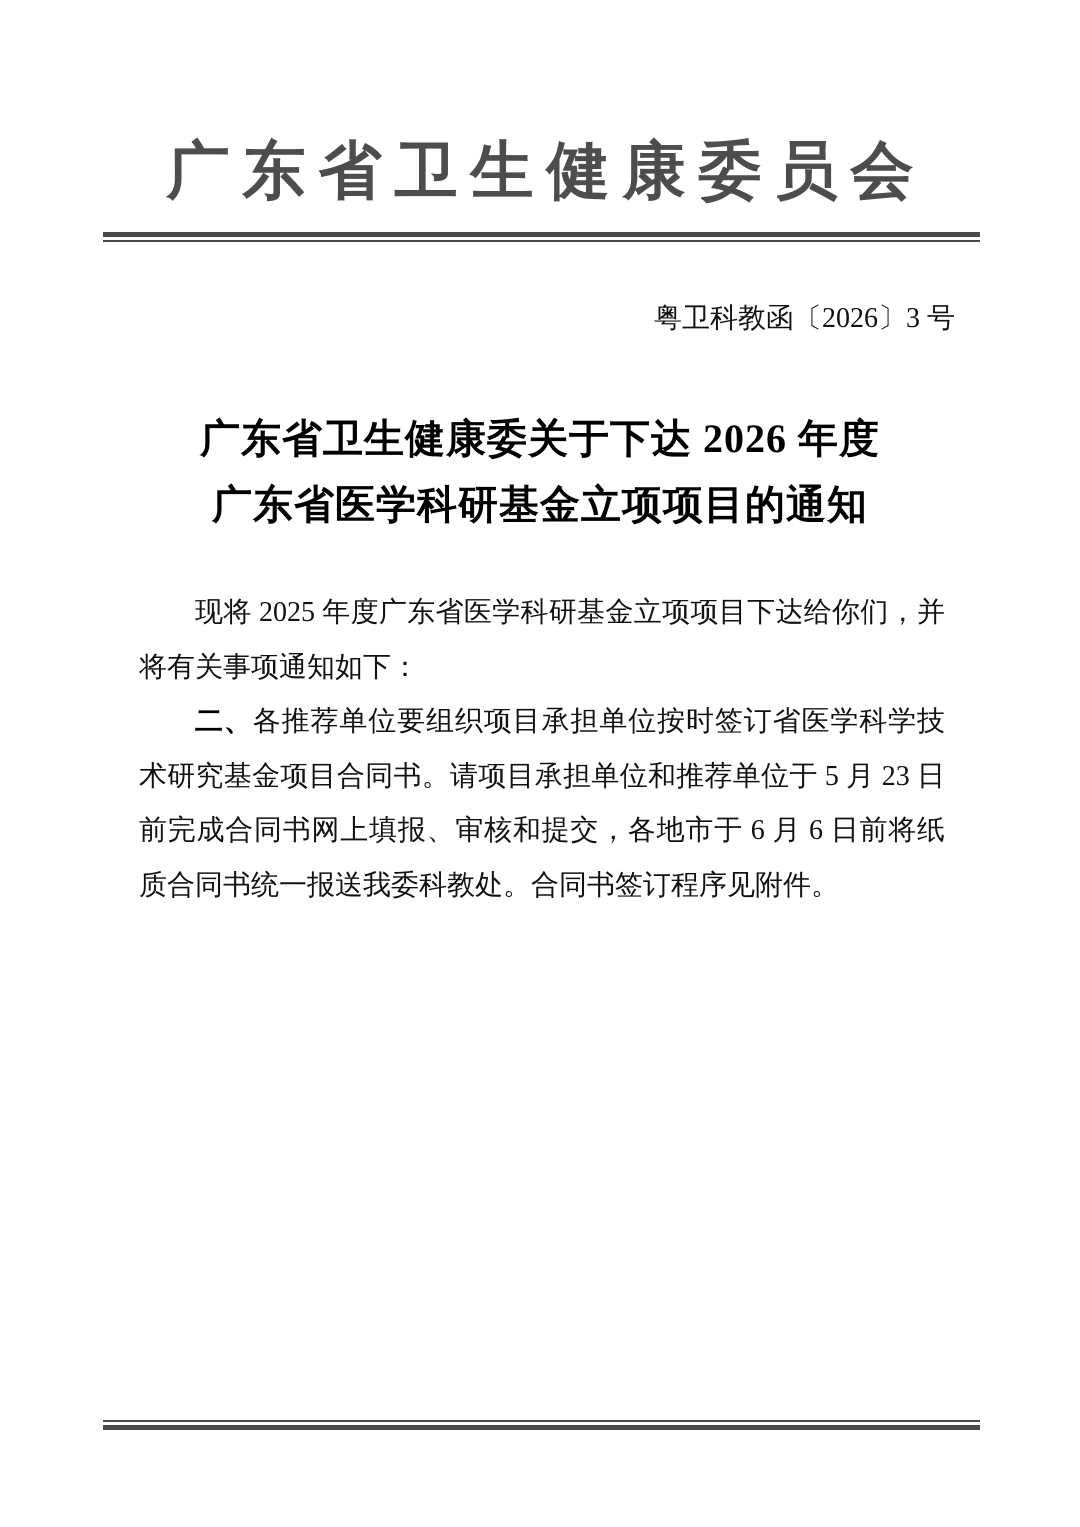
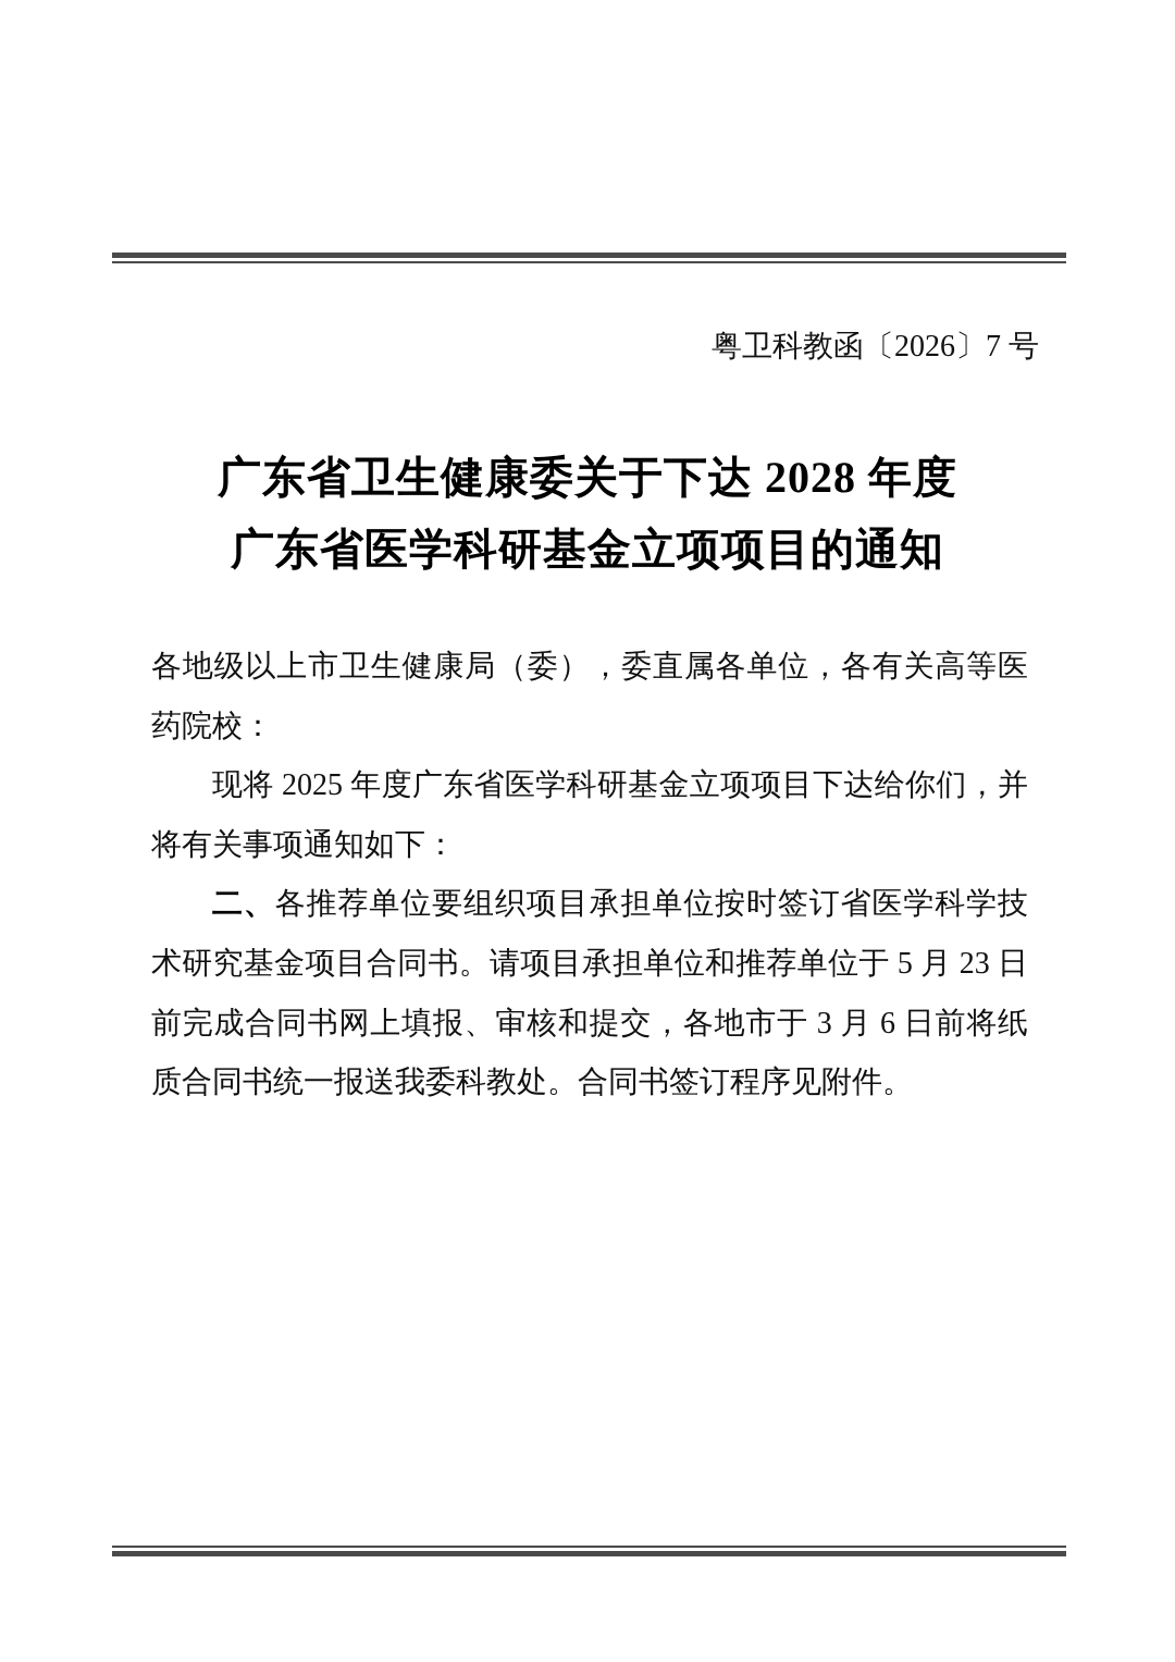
- 广东省卫生健康委员会
- 粤卫科教函〔2026〕3 号
+ 粤卫科教函〔2026〕7 号
- 广东省卫生健康委关于下达 2026 年度
+ 广东省卫生健康委关于下达 2028 年度
  广东省医学科研基金立项项目的通知
+ 各地级以上市卫生健康局（委），委直属各单位，各有关高等医药院校：
  现将 2025 年度广东省医学科研基金立项项目下达给你们，并将有关事项通知如下：
- 二、各推荐单位要组织项目承担单位按时签订省医学科学技术研究基金项目合同书。请项目承担单位和推荐单位于 5 月 23 日前完成合同书网上填报、审核和提交，各地市于 6 月 6 日前将纸质合同书统一报送我委科教处。合同书签订程序见附件。
+ 二、各推荐单位要组织项目承担单位按时签订省医学科学技术研究基金项目合同书。请项目承担单位和推荐单位于 5 月 23 日前完成合同书网上填报、审核和提交，各地市于 3 月 6 日前将纸质合同书统一报送我委科教处。合同书签订程序见附件。
